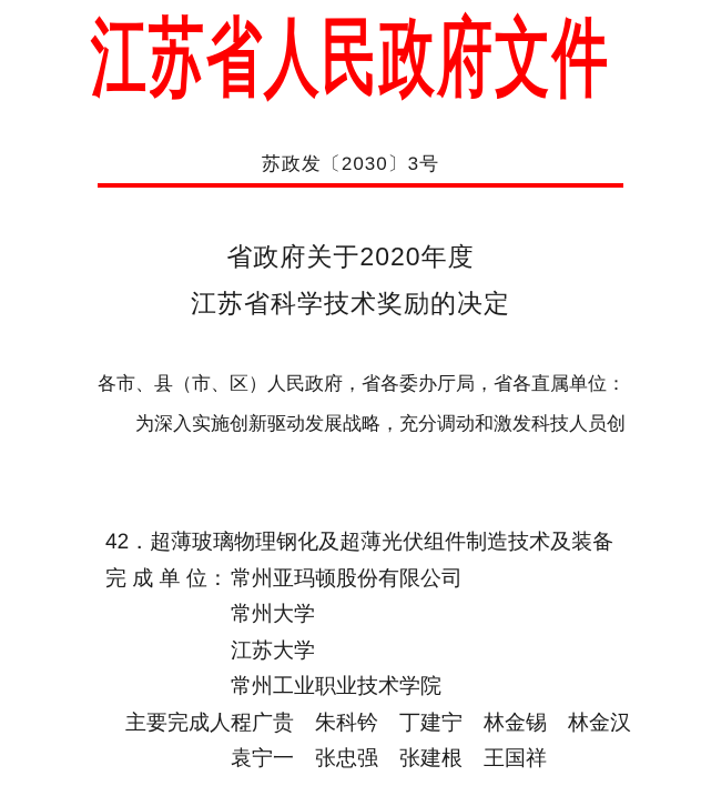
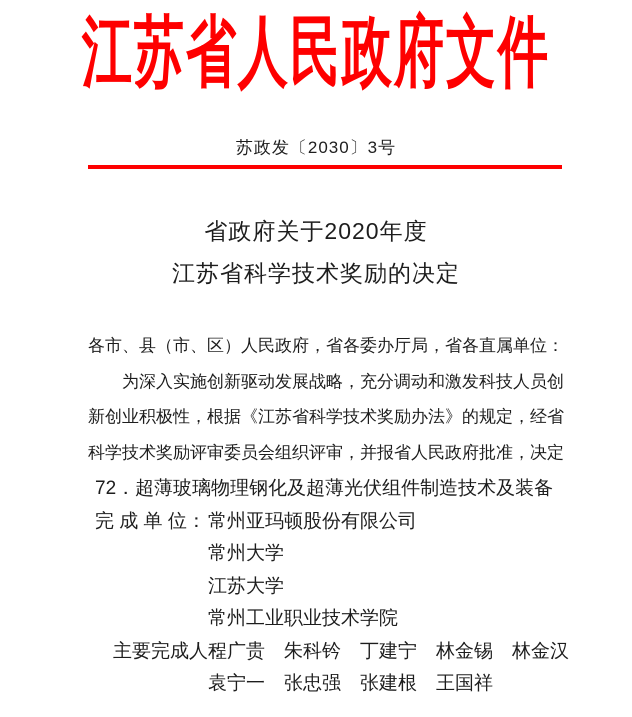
  江苏省人民政府文件
  苏政发〔2030〕3号
  省政府关于2020年度
  江苏省科学技术奖励的决定
  各市、县（市、区）人民政府，省各委办厅局，省各直属单位：
  为深入实施创新驱动发展战略，充分调动和激发科技人员创
+ 新创业积极性，根据《江苏省科学技术奖励办法》的规定，经省
+ 科学技术奖励评审委员会组织评审，并报省人民政府批准，决定
- 42．超薄玻璃物理钢化及超薄光伏组件制造技术及装备
+ 72．超薄玻璃物理钢化及超薄光伏组件制造技术及装备
  完 成 单 位：常州亚玛顿股份有限公司
  常州大学
  江苏大学
  常州工业职业技术学院
  主要完成人程广贵 朱科钤 丁建宁 林金锡 林金汉
  袁宁一 张忠强 张建根 王国祥
